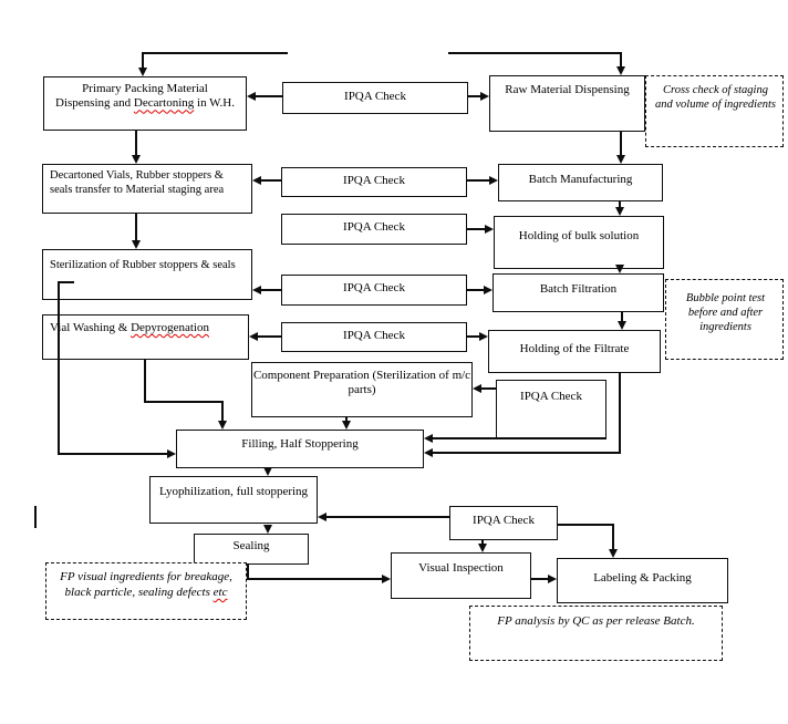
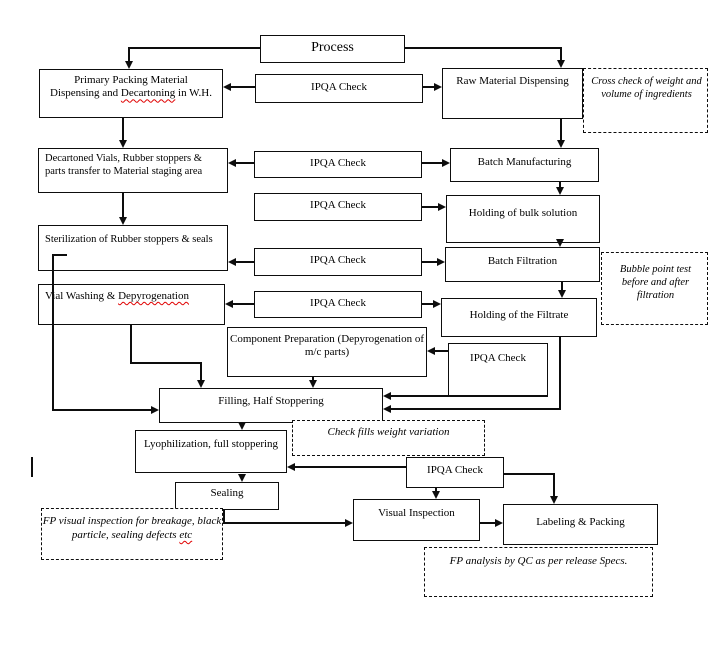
+ Process
  Primary Packing Material
  Dispensing and Decartoning in W.H.
  IPQA Check
  Raw Material Dispensing
- Decartoned Vials, Rubber stoppers & seals transfer to Material staging area
+ Decartoned Vials, Rubber stoppers & parts transfer to Material staging area
  IPQA Check
  Batch Manufacturing
  IPQA Check
  Holding of bulk solution
  Sterilization of Rubber stoppers & seals
  IPQA Check
  Batch Filtration
  Vial Washing & Depyrogenation
  IPQA Check
  Holding of the Filtrate
- Component Preparation (Sterilization of m/c parts)
+ Component Preparation (Depyrogenation of m/c parts)
  IPQA Check
  Filling, Half Stoppering
  Lyophilization, full stoppering
  IPQA Check
  Sealing
  Visual Inspection
  Labeling & Packing
- Cross check of staging and volume of ingredients
+ Cross check of weight and volume of ingredients
- Bubble point test before and after ingredients
+ Bubble point test before and after filtration
+ Check fills weight variation
- FP visual ingredients for breakage, black particle, sealing defects etc
+ FP visual inspection for breakage, black particle, sealing defects etc
- FP analysis by QC as per release Batch.
+ FP analysis by QC as per release Specs.
